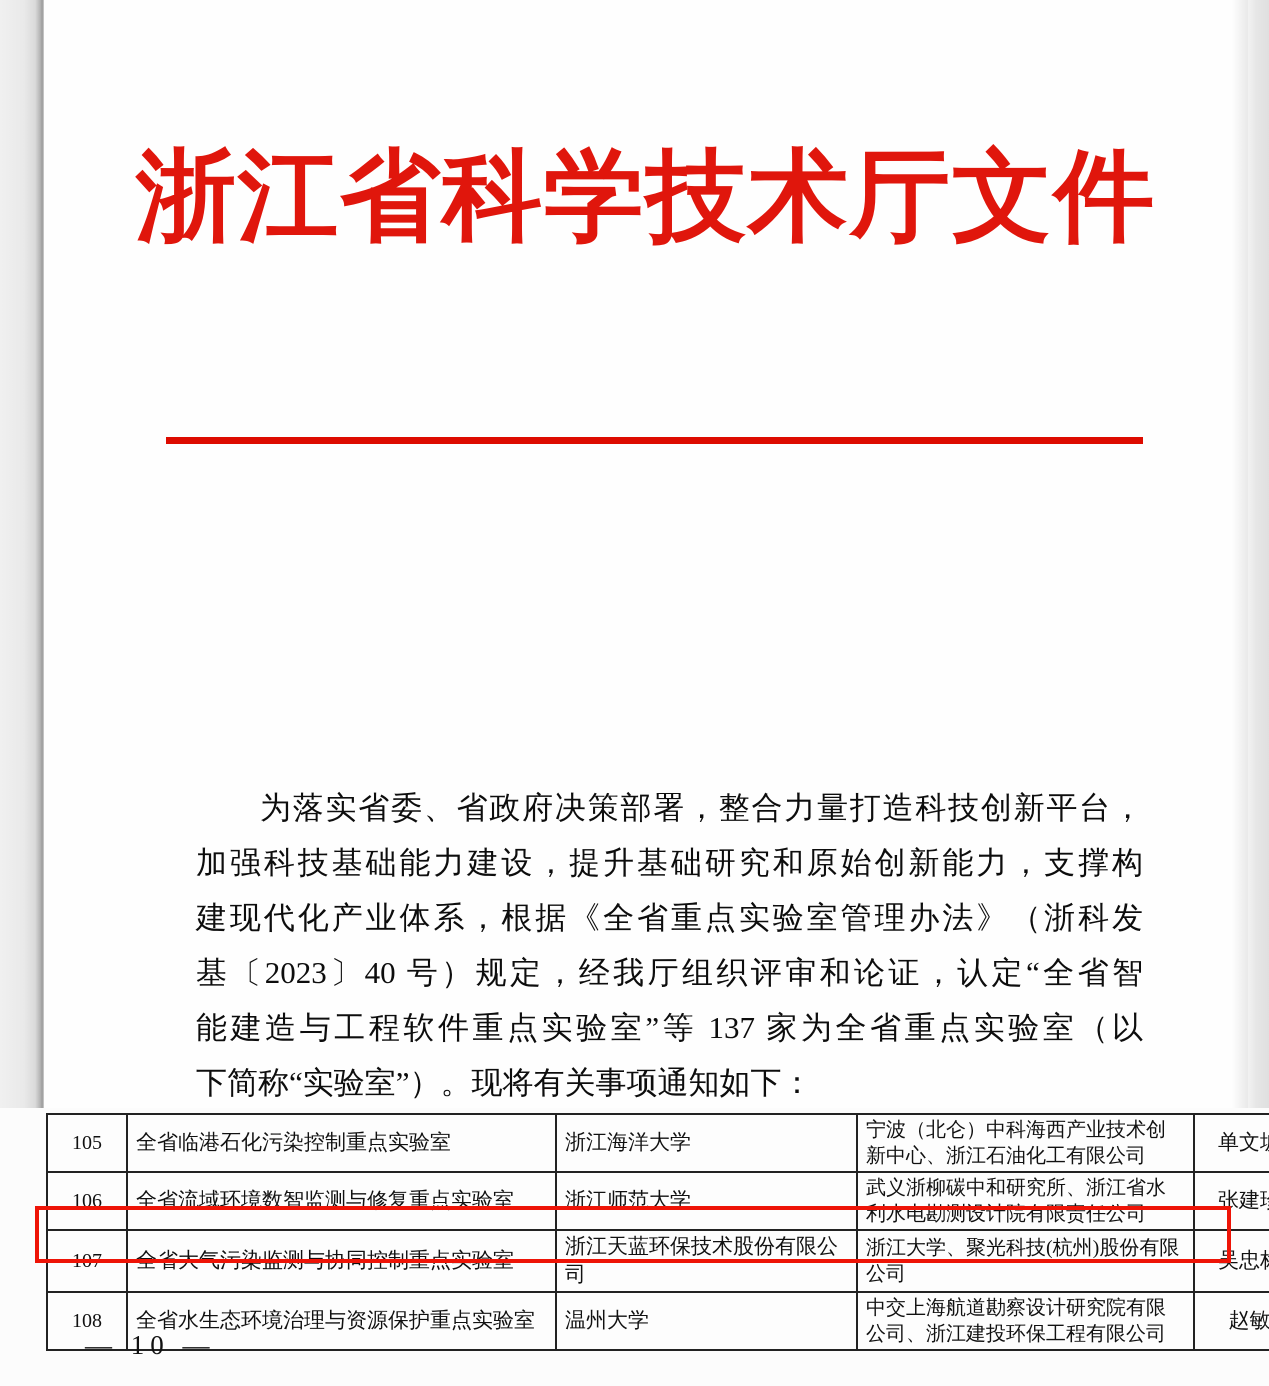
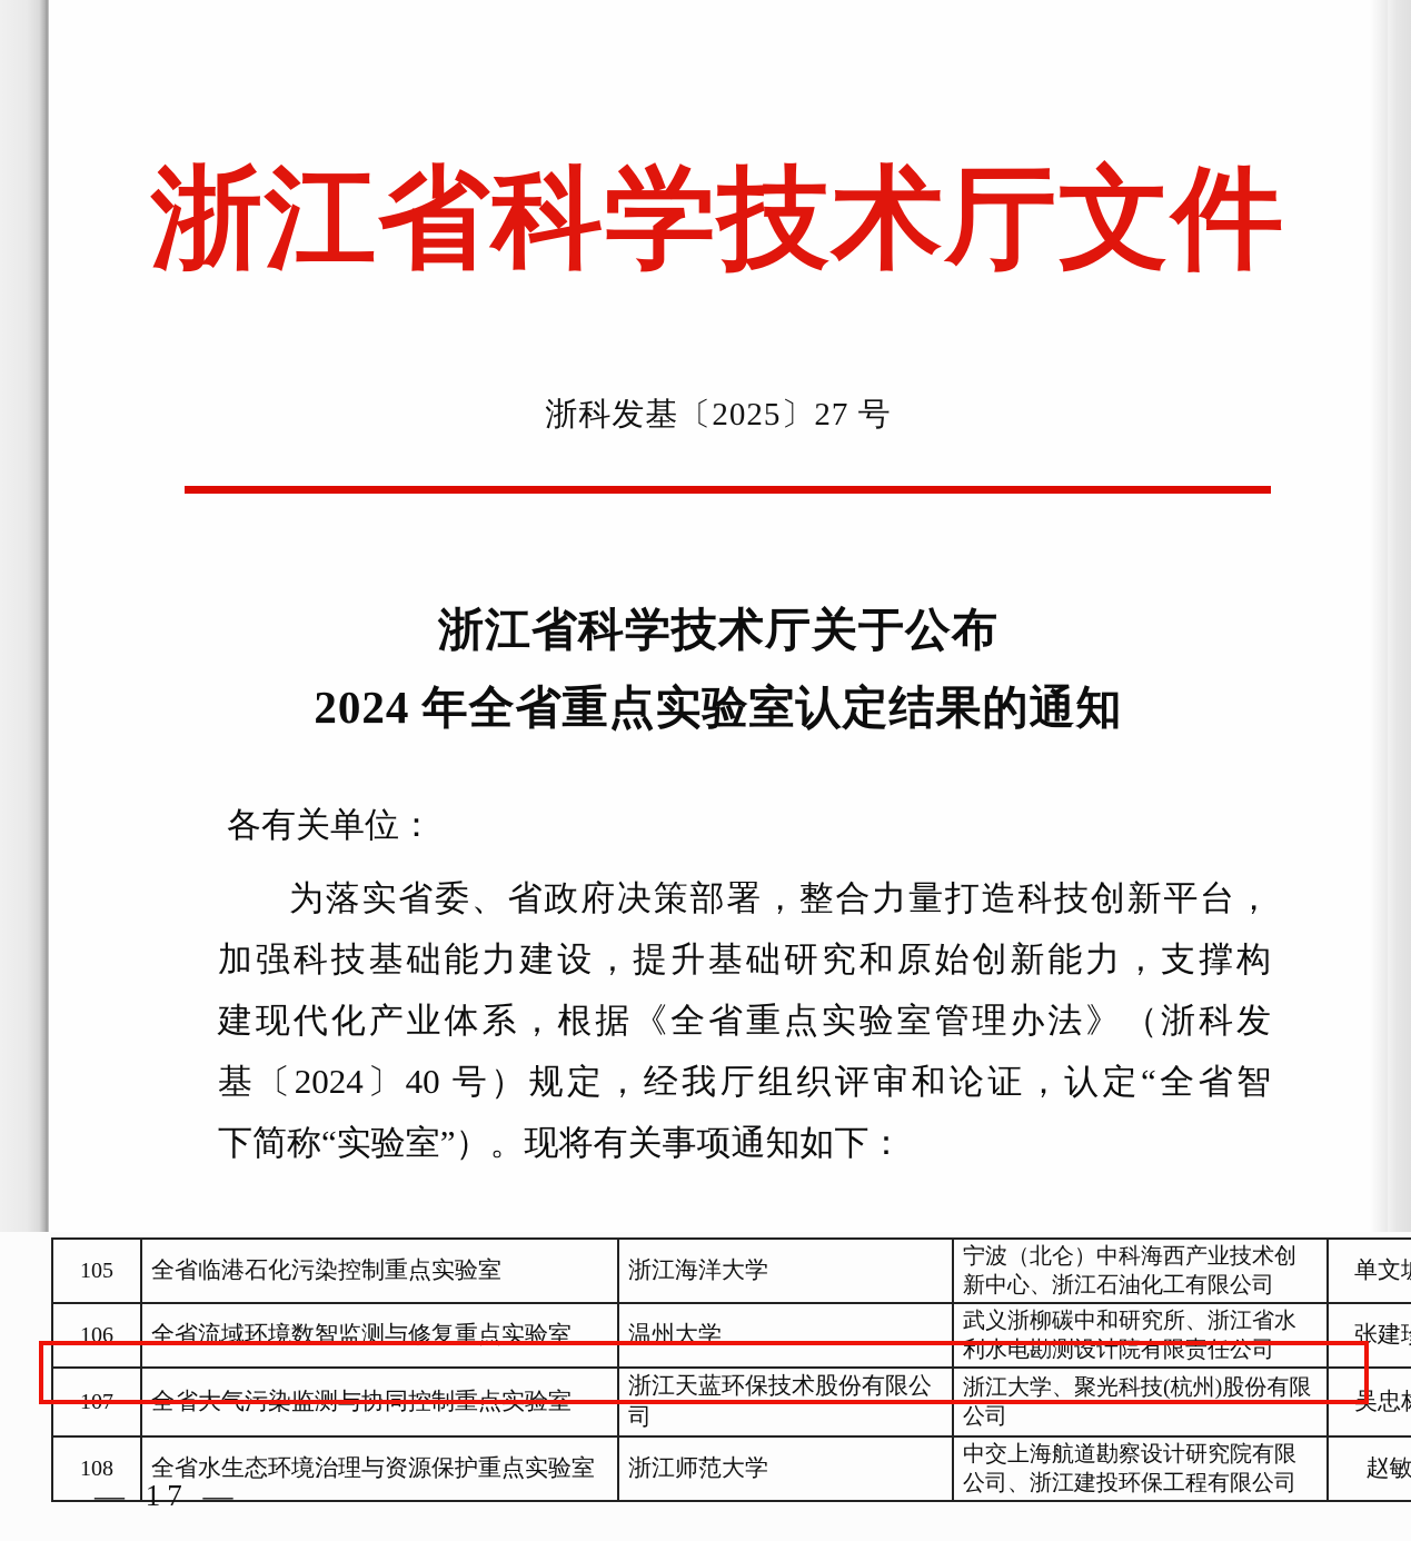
  浙江省科学技术厅文件
+ 浙科发基〔2025〕27 号
+ 浙江省科学技术厅关于公布
+ 2024 年全省重点实验室认定结果的通知
+ 各有关单位：
  为落实省委、省政府决策部署，整合力量打造科技创新平台，
  加强科技基础能力建设，提升基础研究和原始创新能力，支撑构
  建现代化产业体系，根据《全省重点实验室管理办法》（浙科发
- 基〔2023〕40 号）规定，经我厅组织评审和论证，认定“全省智
+ 基〔2024〕40 号）规定，经我厅组织评审和论证，认定“全省智
- 能建造与工程软件重点实验室”等 137 家为全省重点实验室（以
  下简称“实验室”）。现将有关事项通知如下：
  105	全省临港石化污染控制重点实验室	浙江海洋大学	宁波（北仑）中科海西产业技术创新中心、浙江石油化工有限公司	单文
- 106	全省流域环境数智监测与修复重点实验室	浙江师范大学	武义浙柳碳中和研究所、浙江省水利水电勘测设计院有限责任公司	张建
+ 106	全省流域环境数智监测与修复重点实验室	温州大学	武义浙柳碳中和研究所、浙江省水利水电勘测设计院有限责任公司	张建
  107	全省大气污染监测与协同控制重点实验室	浙江天蓝环保技术股份有限公司	浙江大学、聚光科技(杭州)股份有限公司	吴忠
- 108	全省水生态环境治理与资源保护重点实验室	温州大学	中交上海航道勘察设计研究院有限公司、浙江建投环保工程有限公司	赵敏
+ 108	全省水生态环境治理与资源保护重点实验室	浙江师范大学	中交上海航道勘察设计研究院有限公司、浙江建投环保工程有限公司	赵敏
- — 10 —
+ — 17 —
